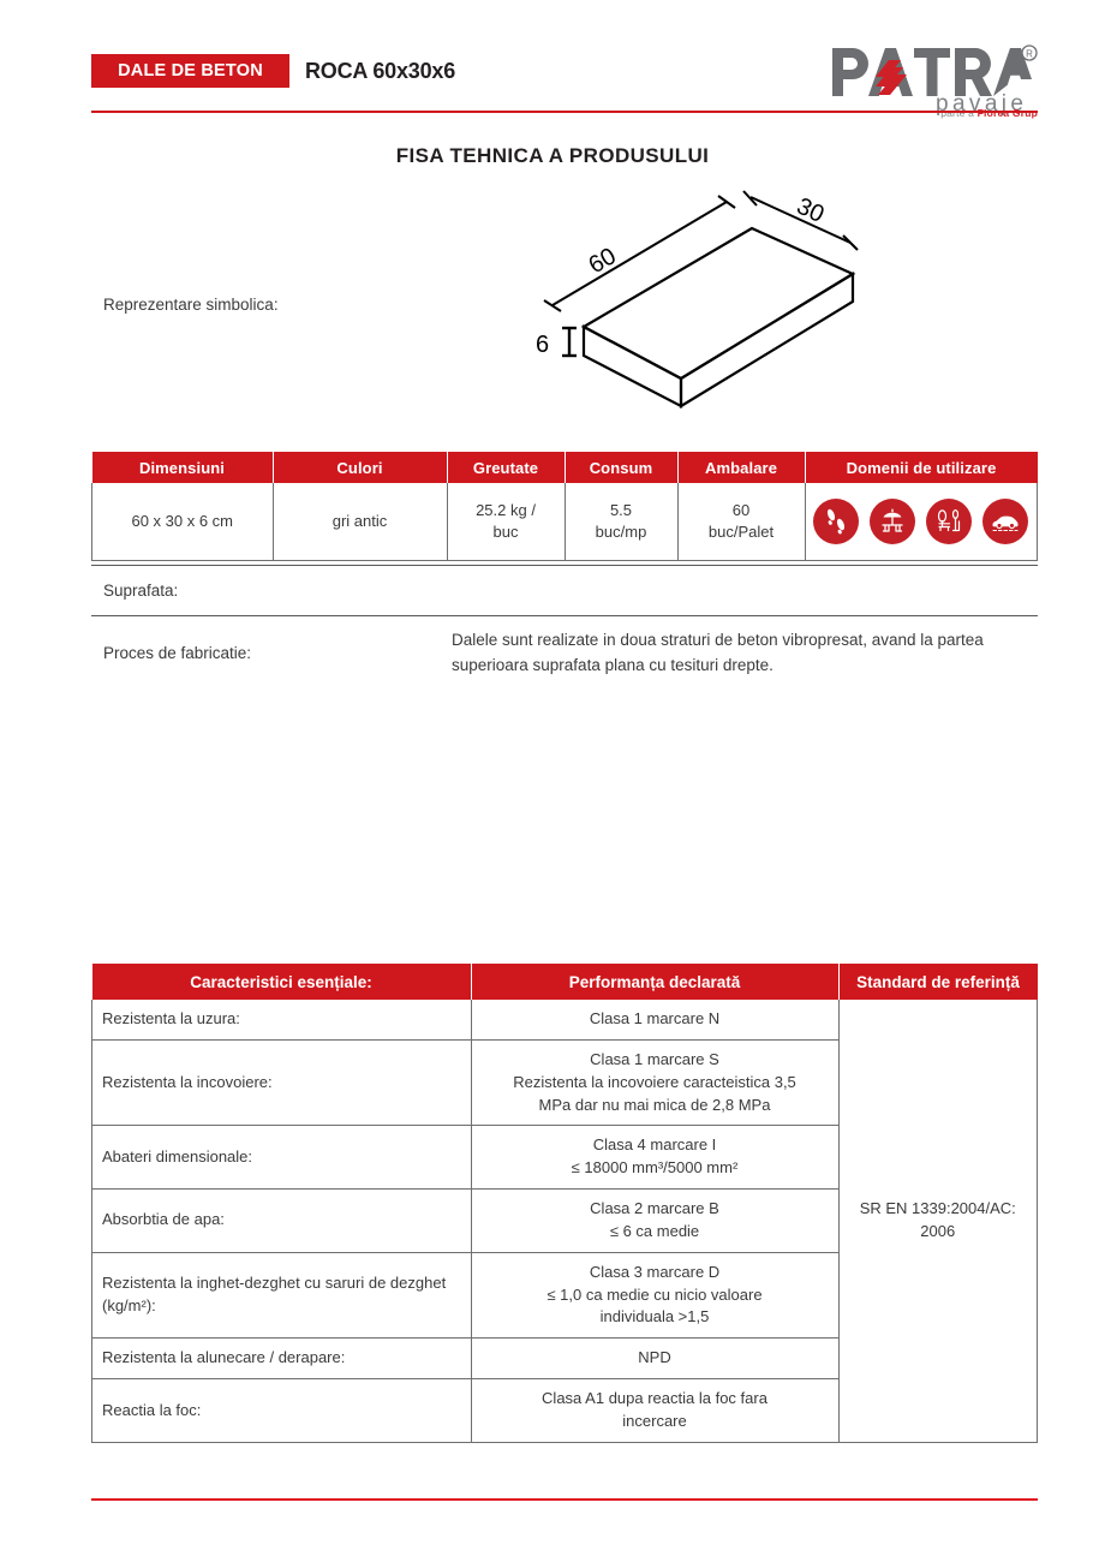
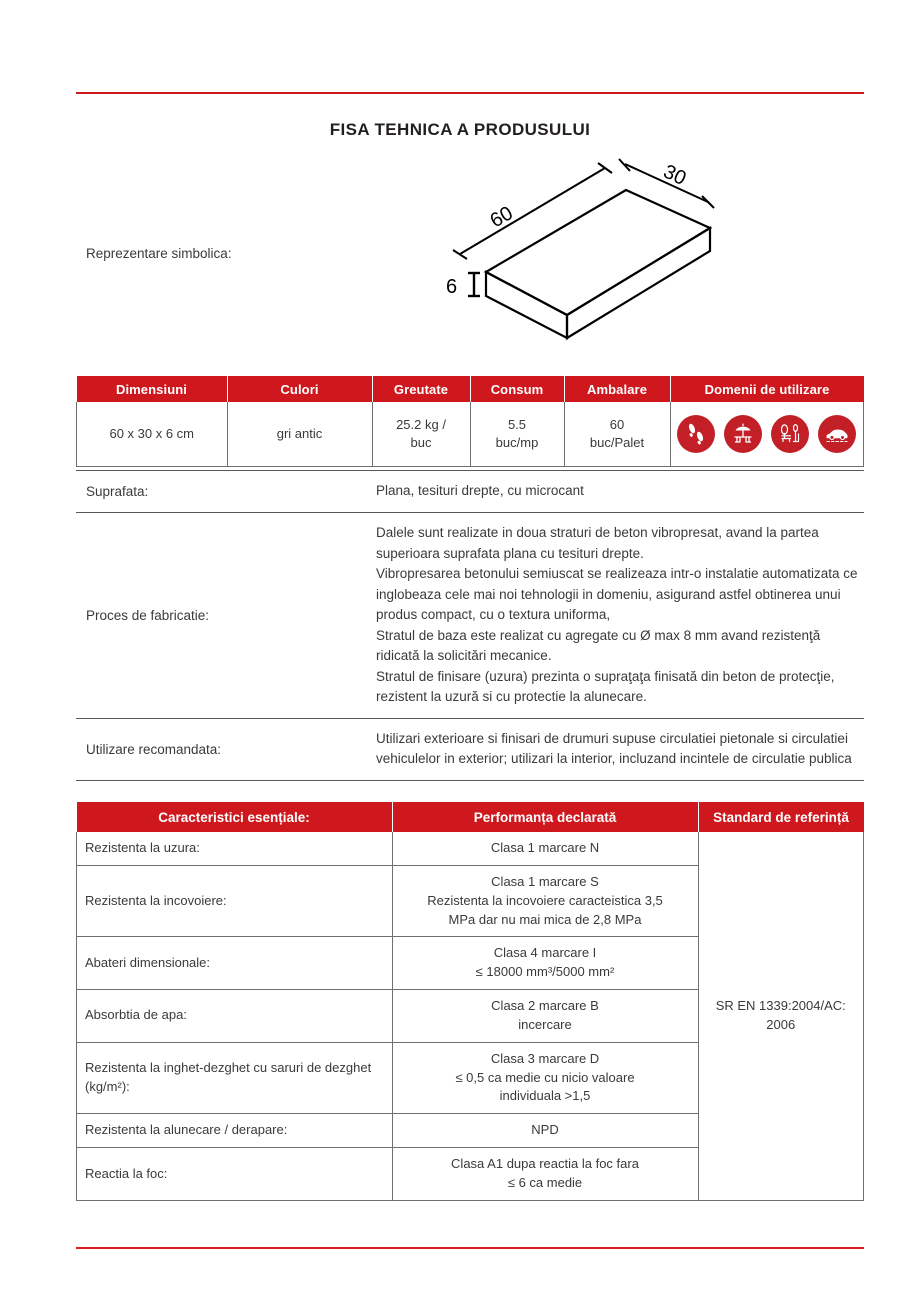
- DALE DE BETON
- ROCA 60x30x6
- R
- pavaje
- parte a Florea Grup
  FISA TEHNICA A PRODUSULUI
  Reprezentare simbolica:
  6
  Dimensiuni	Culori	Greutate	Consum	Ambalare	Domenii de utilizare
  60 x 30 x 6 cm	gri antic	25.2 kg / buc	5.5 buc/mp	60 buc/Palet
  Suprafata:
+ Plana, tesituri drepte, cu microcant
  Proces de fabricatie:
  Dalele sunt realizate in doua straturi de beton vibropresat, avand la partea superioara suprafata plana cu tesituri drepte.
+ Vibropresarea betonului semiuscat se realizeaza intr-o instalatie automatizata ce inglobeaza cele mai noi tehnologii in domeniu, asigurand astfel obtinerea unui produs compact, cu o textura uniforma,
+ Stratul de baza este realizat cu agregate cu Ø max 8 mm avand rezistenţă ridicată la solicitări mecanice.
+ Stratul de finisare (uzura) prezinta o supraţaţa finisată din beton de protecţie, rezistent la uzură si cu protectie la alunecare.
+ Utilizare recomandata:
+ Utilizari exterioare si finisari de drumuri supuse circulatiei pietonale si circulatiei vehiculelor in exterior; utilizari la interior, incluzand incintele de circulatie publica
  Caracteristici esențiale:	Performanța declarată	Standard de referință
  Rezistenta la uzura:	Clasa 1 marcare N	SR EN 1339:2004/AC: 2006
  Rezistenta la incovoiere:	Clasa 1 marcare S Rezistenta la incovoiere caracteistica 3,5 MPa dar nu mai mica de 2,8 MPa
  Abateri dimensionale:	Clasa 4 marcare I ≤ 18000 mm³/5000 mm²
- Absorbtia de apa:	Clasa 2 marcare B ≤ 6 ca medie
+ Absorbtia de apa:	Clasa 2 marcare B incercare
- Rezistenta la inghet-dezghet cu saruri de dezghet (kg/m²):	Clasa 3 marcare D ≤ 1,0 ca medie cu nicio valoare individuala >1,5
+ Rezistenta la inghet-dezghet cu saruri de dezghet (kg/m²):	Clasa 3 marcare D ≤ 0,5 ca medie cu nicio valoare individuala >1,5
  Rezistenta la alunecare / derapare:	NPD
- Reactia la foc:	Clasa A1 dupa reactia la foc fara incercare
+ Reactia la foc:	Clasa A1 dupa reactia la foc fara ≤ 6 ca medie
